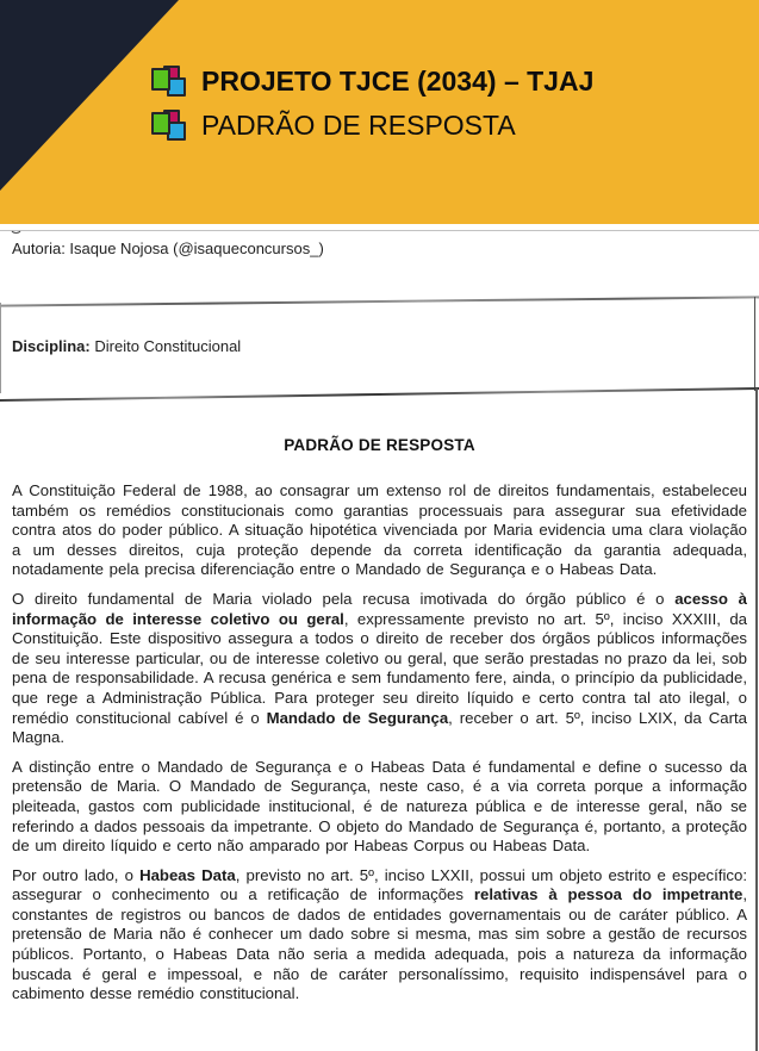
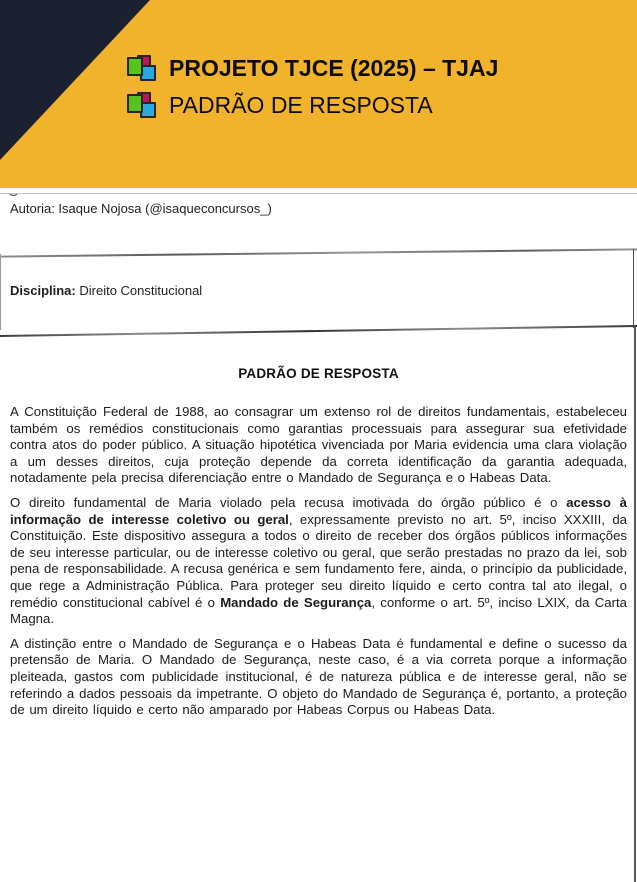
- PROJETO TJCE (2034) – TJAJ
+ PROJETO TJCE (2025) – TJAJ
  PADRÃO DE RESPOSTA
  Autoria: Isaque Nojosa (@isaqueconcursos_)
  Disciplina: Direito Constitucional
  PADRÃO DE RESPOSTA
  A Constituição Federal de 1988, ao consagrar um extenso rol de direitos fundamentais, estabeleceu também os remédios constitucionais como garantias processuais para assegurar sua efetividade contra atos do poder público. A situação hipotética vivenciada por Maria evidencia uma clara violação a um desses direitos, cuja proteção depende da correta identificação da garantia adequada, notadamente pela precisa diferenciação entre o Mandado de Segurança e o Habeas Data.
- O direito fundamental de Maria violado pela recusa imotivada do órgão público é o acesso à informação de interesse coletivo ou geral, expressamente previsto no art. 5º, inciso XXXIII, da Constituição. Este dispositivo assegura a todos o direito de receber dos órgãos públicos informações de seu interesse particular, ou de interesse coletivo ou geral, que serão prestadas no prazo da lei, sob pena de responsabilidade. A recusa genérica e sem fundamento fere, ainda, o princípio da publicidade, que rege a Administração Pública. Para proteger seu direito líquido e certo contra tal ato ilegal, o remédio constitucional cabível é o Mandado de Segurança, receber o art. 5º, inciso LXIX, da Carta Magna.
+ O direito fundamental de Maria violado pela recusa imotivada do órgão público é o acesso à informação de interesse coletivo ou geral, expressamente previsto no art. 5º, inciso XXXIII, da Constituição. Este dispositivo assegura a todos o direito de receber dos órgãos públicos informações de seu interesse particular, ou de interesse coletivo ou geral, que serão prestadas no prazo da lei, sob pena de responsabilidade. A recusa genérica e sem fundamento fere, ainda, o princípio da publicidade, que rege a Administração Pública. Para proteger seu direito líquido e certo contra tal ato ilegal, o remédio constitucional cabível é o Mandado de Segurança, conforme o art. 5º, inciso LXIX, da Carta Magna.
  A distinção entre o Mandado de Segurança e o Habeas Data é fundamental e define o sucesso da pretensão de Maria. O Mandado de Segurança, neste caso, é a via correta porque a informação pleiteada, gastos com publicidade institucional, é de natureza pública e de interesse geral, não se referindo a dados pessoais da impetrante. O objeto do Mandado de Segurança é, portanto, a proteção de um direito líquido e certo não amparado por Habeas Corpus ou Habeas Data.
- Por outro lado, o Habeas Data, previsto no art. 5º, inciso LXXII, possui um objeto estrito e específico: assegurar o conhecimento ou a retificação de informações relativas à pessoa do impetrante, constantes de registros ou bancos de dados de entidades governamentais ou de caráter público. A pretensão de Maria não é conhecer um dado sobre si mesma, mas sim sobre a gestão de recursos públicos. Portanto, o Habeas Data não seria a medida adequada, pois a natureza da informação buscada é geral e impessoal, e não de caráter personalíssimo, requisito indispensável para o cabimento desse remédio constitucional.
